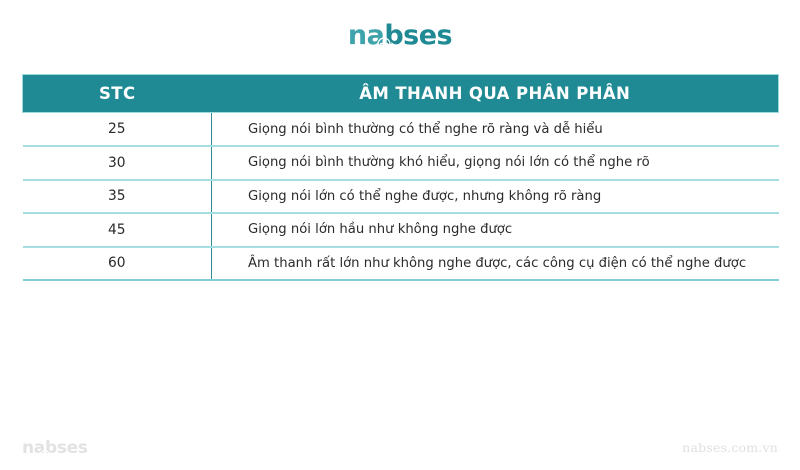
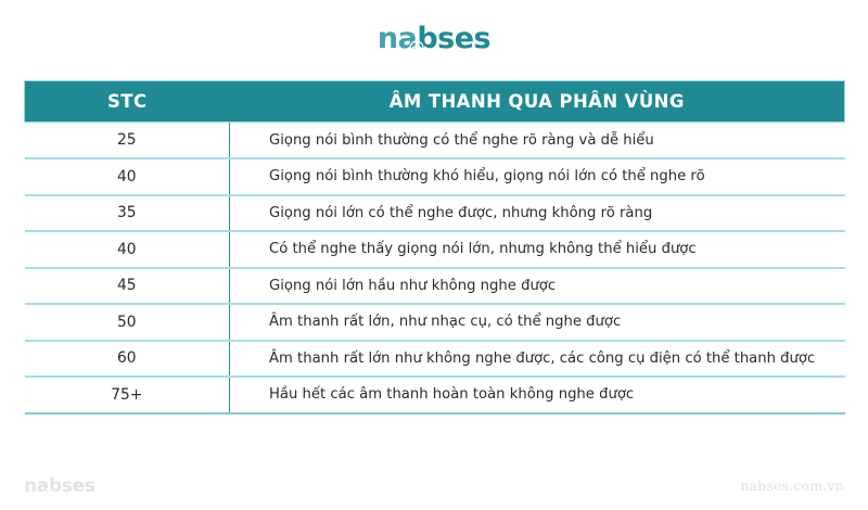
  na
  bses
- STC	ÂM THANH QUA PHÂN PHÂN
+ STC	ÂM THANH QUA PHÂN VÙNG
  25	Giọng nói bình thường có thể nghe rõ ràng và dễ hiểu
- 30	Giọng nói bình thường khó hiểu, giọng nói lớn có thể nghe rõ
+ 40	Giọng nói bình thường khó hiểu, giọng nói lớn có thể nghe rõ
  35	Giọng nói lớn có thể nghe được, nhưng không rõ ràng
+ 40	Có thể nghe thấy giọng nói lớn, nhưng không thể hiểu được
  45	Giọng nói lớn hầu như không nghe được
+ 50	Âm thanh rất lớn, như nhạc cụ, có thể nghe được
- 60	Âm thanh rất lớn như không nghe được, các công cụ điện có thể nghe được
+ 60	Âm thanh rất lớn như không nghe được, các công cụ điện có thể thanh được
+ 75+	Hầu hết các âm thanh hoàn toàn không nghe được
  na
  bses
  nabses.com.vn
